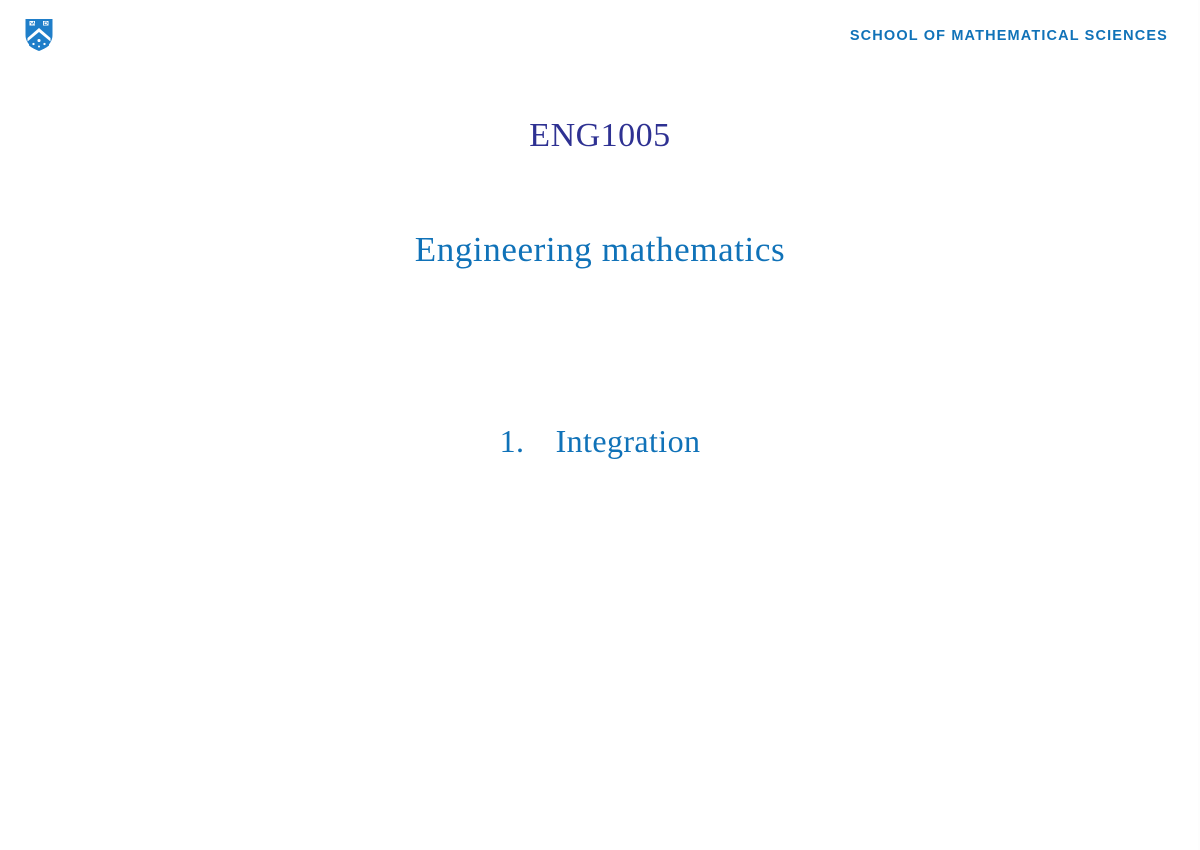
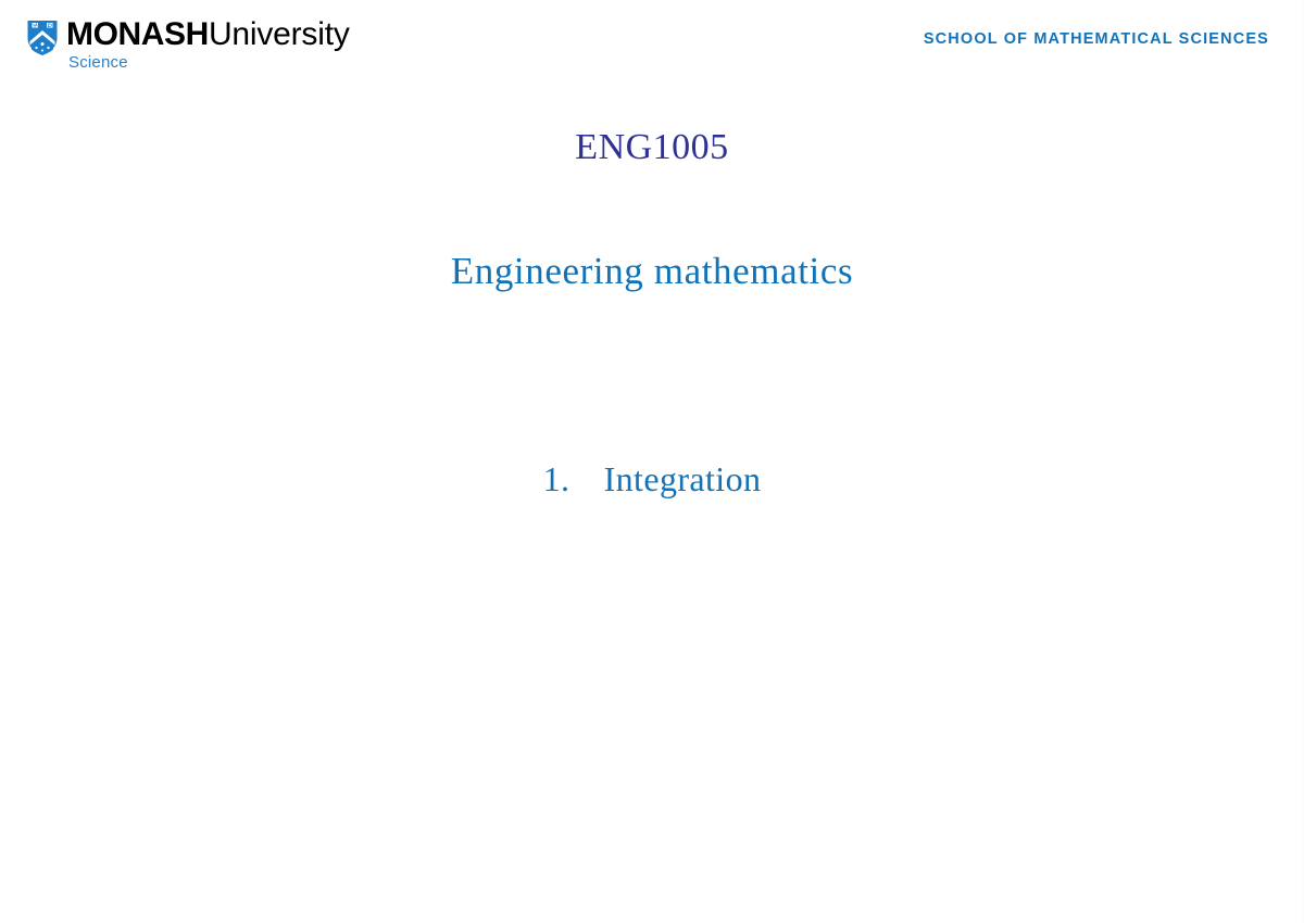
+ MONASHUniversity
+ Science
  SCHOOL OF MATHEMATICAL SCIENCES
  ENG1005
  Engineering mathematics
  1. Integration
